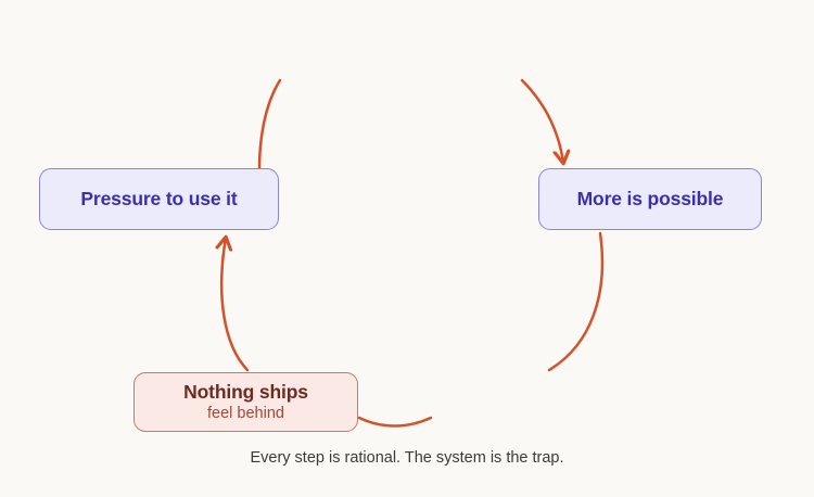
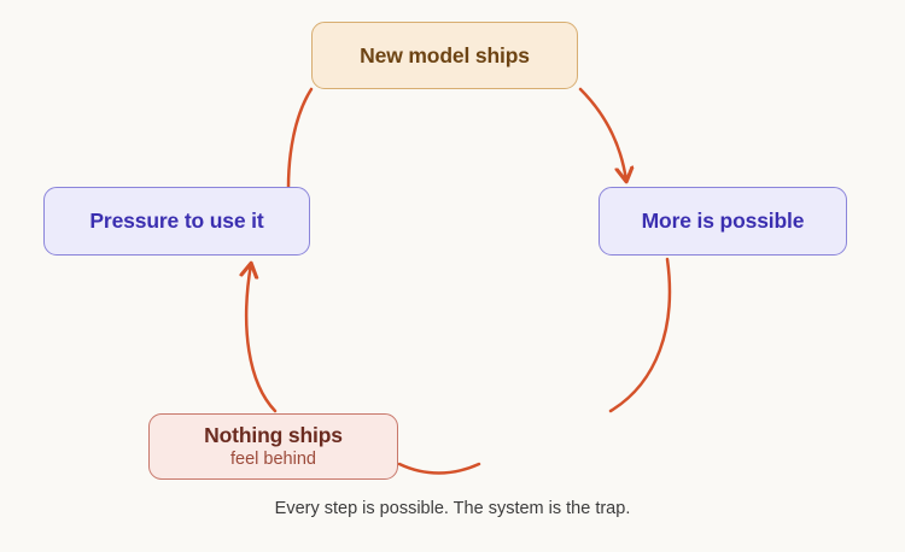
+ New model ships
  Pressure to use it
  More is possible
  Nothing ships
  feel behind
- Every step is rational. The system is the trap.
+ Every step is possible. The system is the trap.
